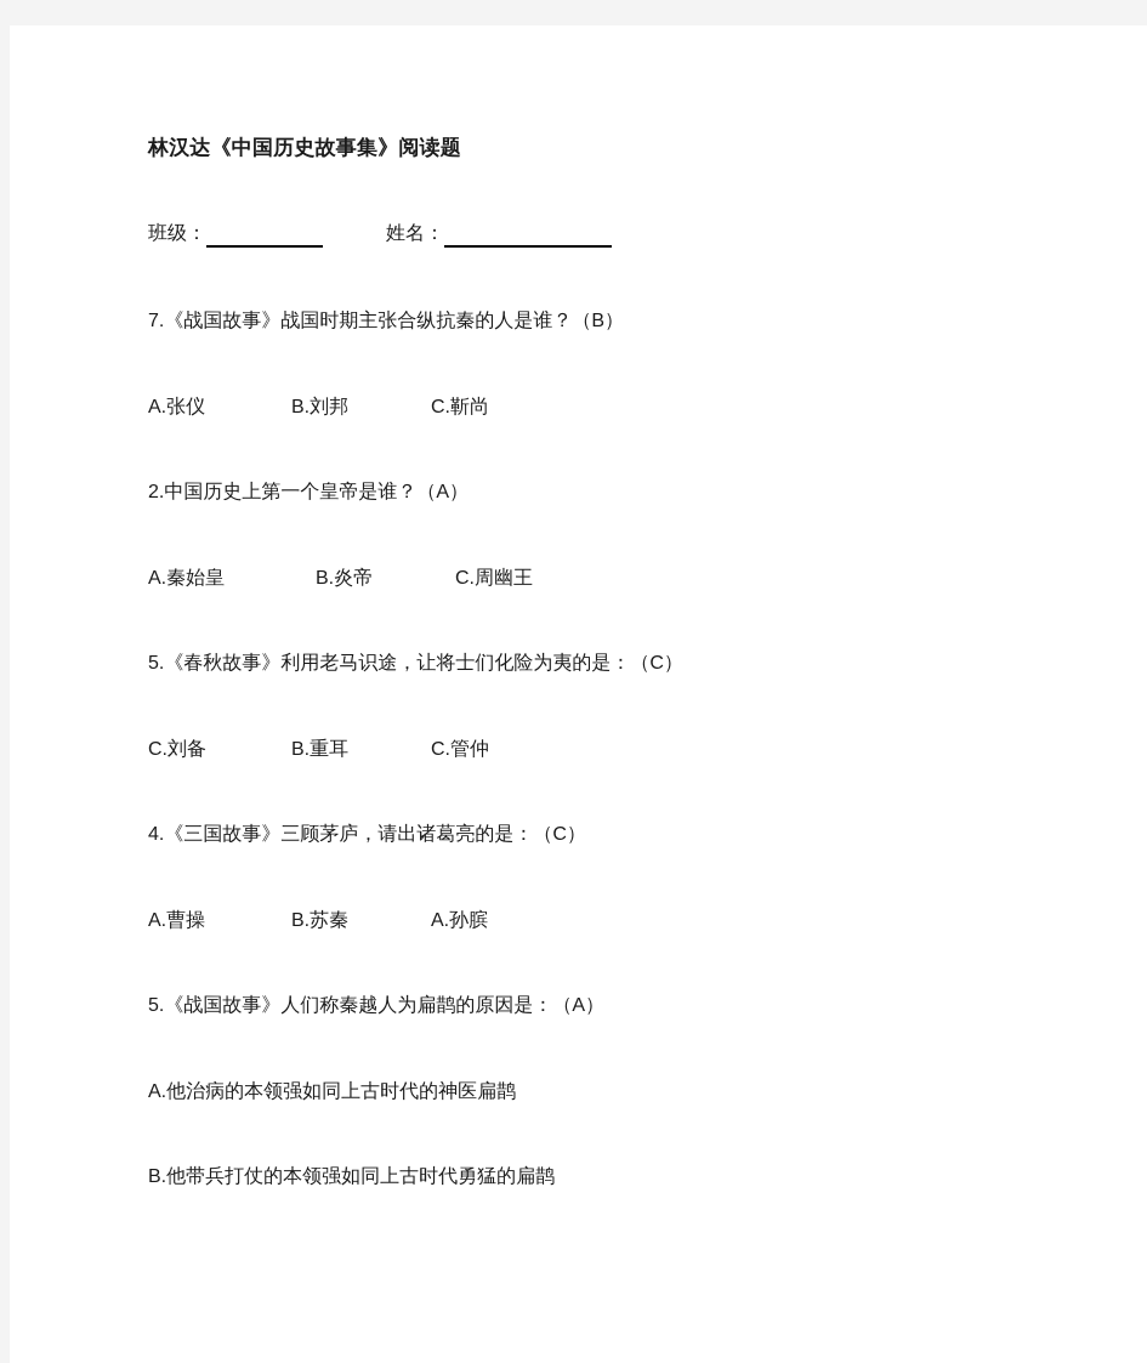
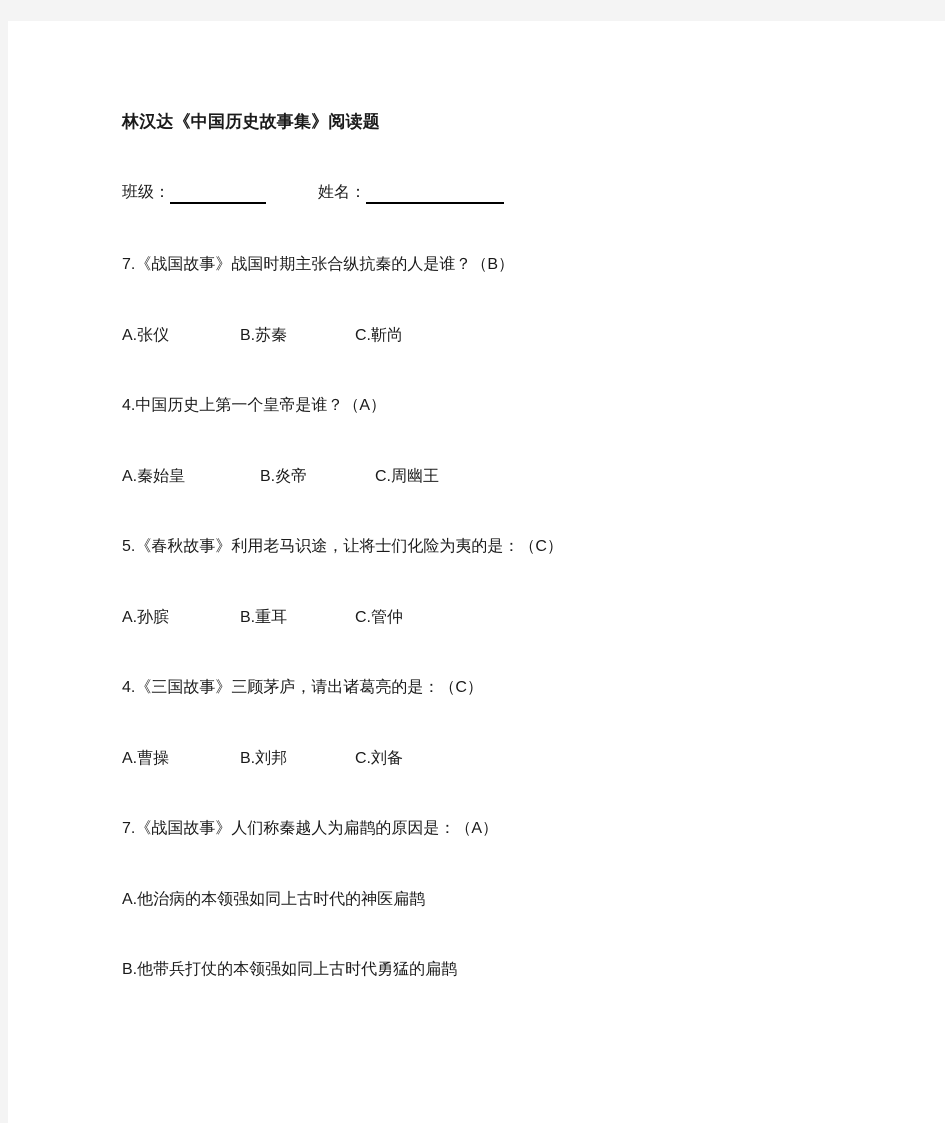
  林汉达《中国历史故事集》阅读题
  班级：
  姓名：
  7.《战国故事》战国时期主张合纵抗秦的人是谁？（B）
  A.张仪
- B.刘邦
+ B.苏秦
  C.靳尚
- 2.中国历史上第一个皇帝是谁？（A）
+ 4.中国历史上第一个皇帝是谁？（A）
  A.秦始皇
  B.炎帝
  C.周幽王
  5.《春秋故事》利用老马识途，让将士们化险为夷的是：（C）
- C.刘备
+ A.孙膑
  B.重耳
  C.管仲
  4.《三国故事》三顾茅庐，请出诸葛亮的是：（C）
  A.曹操
- B.苏秦
+ B.刘邦
- A.孙膑
+ C.刘备
- 5.《战国故事》人们称秦越人为扁鹊的原因是：（A）
+ 7.《战国故事》人们称秦越人为扁鹊的原因是：（A）
  A.他治病的本领强如同上古时代的神医扁鹊
  B.他带兵打仗的本领强如同上古时代勇猛的扁鹊
